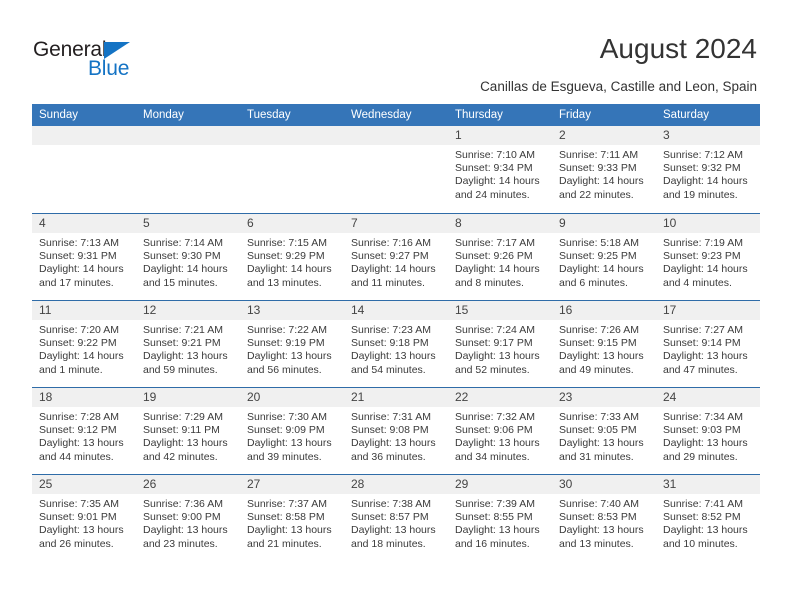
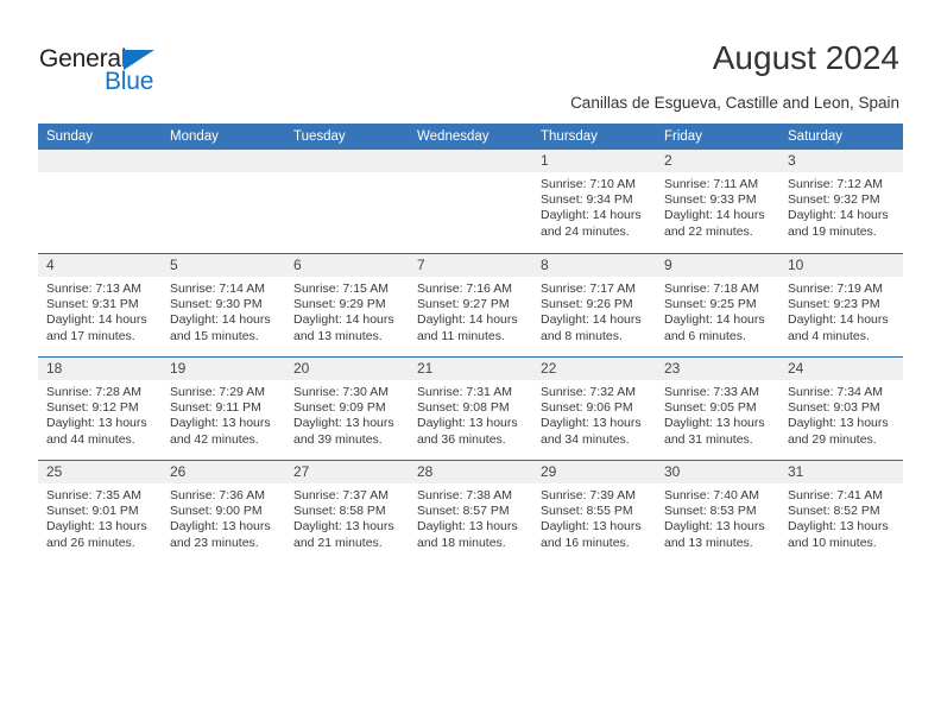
  General
  Blue
  August 2024
  Canillas de Esgueva, Castille and Leon, Spain
  Sunday
  Monday
  Tuesday
  Wednesday
  Thursday
  Friday
  Saturday
  1
  Sunrise: 7:10 AM
  Sunset: 9:34 PM
  Daylight: 14 hours and 24 minutes.
  2
  Sunrise: 7:11 AM
  Sunset: 9:33 PM
  Daylight: 14 hours and 22 minutes.
  3
  Sunrise: 7:12 AM
  Sunset: 9:32 PM
  Daylight: 14 hours and 19 minutes.
  4
  Sunrise: 7:13 AM
  Sunset: 9:31 PM
  Daylight: 14 hours and 17 minutes.
  5
  Sunrise: 7:14 AM
  Sunset: 9:30 PM
  Daylight: 14 hours and 15 minutes.
  6
  Sunrise: 7:15 AM
  Sunset: 9:29 PM
  Daylight: 14 hours and 13 minutes.
  7
  Sunrise: 7:16 AM
  Sunset: 9:27 PM
  Daylight: 14 hours and 11 minutes.
  8
  Sunrise: 7:17 AM
  Sunset: 9:26 PM
  Daylight: 14 hours and 8 minutes.
  9
- Sunrise: 5:18 AM
+ Sunrise: 7:18 AM
  Sunset: 9:25 PM
  Daylight: 14 hours and 6 minutes.
  10
  Sunrise: 7:19 AM
  Sunset: 9:23 PM
  Daylight: 14 hours and 4 minutes.
- 11
- Sunrise: 7:20 AM
- Sunset: 9:22 PM
- Daylight: 14 hours and 1 minute.
- 12
- Sunrise: 7:21 AM
- Sunset: 9:21 PM
- Daylight: 13 hours and 59 minutes.
- 13
- Sunrise: 7:22 AM
- Sunset: 9:19 PM
- Daylight: 13 hours and 56 minutes.
- 14
- Sunrise: 7:23 AM
- Sunset: 9:18 PM
- Daylight: 13 hours and 54 minutes.
- 15
- Sunrise: 7:24 AM
- Sunset: 9:17 PM
- Daylight: 13 hours and 52 minutes.
- 16
- Sunrise: 7:26 AM
- Sunset: 9:15 PM
- Daylight: 13 hours and 49 minutes.
- 17
- Sunrise: 7:27 AM
- Sunset: 9:14 PM
- Daylight: 13 hours and 47 minutes.
  18
  Sunrise: 7:28 AM
  Sunset: 9:12 PM
  Daylight: 13 hours and 44 minutes.
  19
  Sunrise: 7:29 AM
  Sunset: 9:11 PM
  Daylight: 13 hours and 42 minutes.
  20
  Sunrise: 7:30 AM
  Sunset: 9:09 PM
  Daylight: 13 hours and 39 minutes.
  21
  Sunrise: 7:31 AM
  Sunset: 9:08 PM
  Daylight: 13 hours and 36 minutes.
  22
  Sunrise: 7:32 AM
  Sunset: 9:06 PM
  Daylight: 13 hours and 34 minutes.
  23
  Sunrise: 7:33 AM
  Sunset: 9:05 PM
  Daylight: 13 hours and 31 minutes.
  24
  Sunrise: 7:34 AM
  Sunset: 9:03 PM
  Daylight: 13 hours and 29 minutes.
  25
  Sunrise: 7:35 AM
  Sunset: 9:01 PM
  Daylight: 13 hours and 26 minutes.
  26
  Sunrise: 7:36 AM
  Sunset: 9:00 PM
  Daylight: 13 hours and 23 minutes.
  27
  Sunrise: 7:37 AM
  Sunset: 8:58 PM
  Daylight: 13 hours and 21 minutes.
  28
  Sunrise: 7:38 AM
  Sunset: 8:57 PM
  Daylight: 13 hours and 18 minutes.
  29
  Sunrise: 7:39 AM
  Sunset: 8:55 PM
  Daylight: 13 hours and 16 minutes.
  30
  Sunrise: 7:40 AM
  Sunset: 8:53 PM
  Daylight: 13 hours and 13 minutes.
  31
  Sunrise: 7:41 AM
  Sunset: 8:52 PM
  Daylight: 13 hours and 10 minutes.
